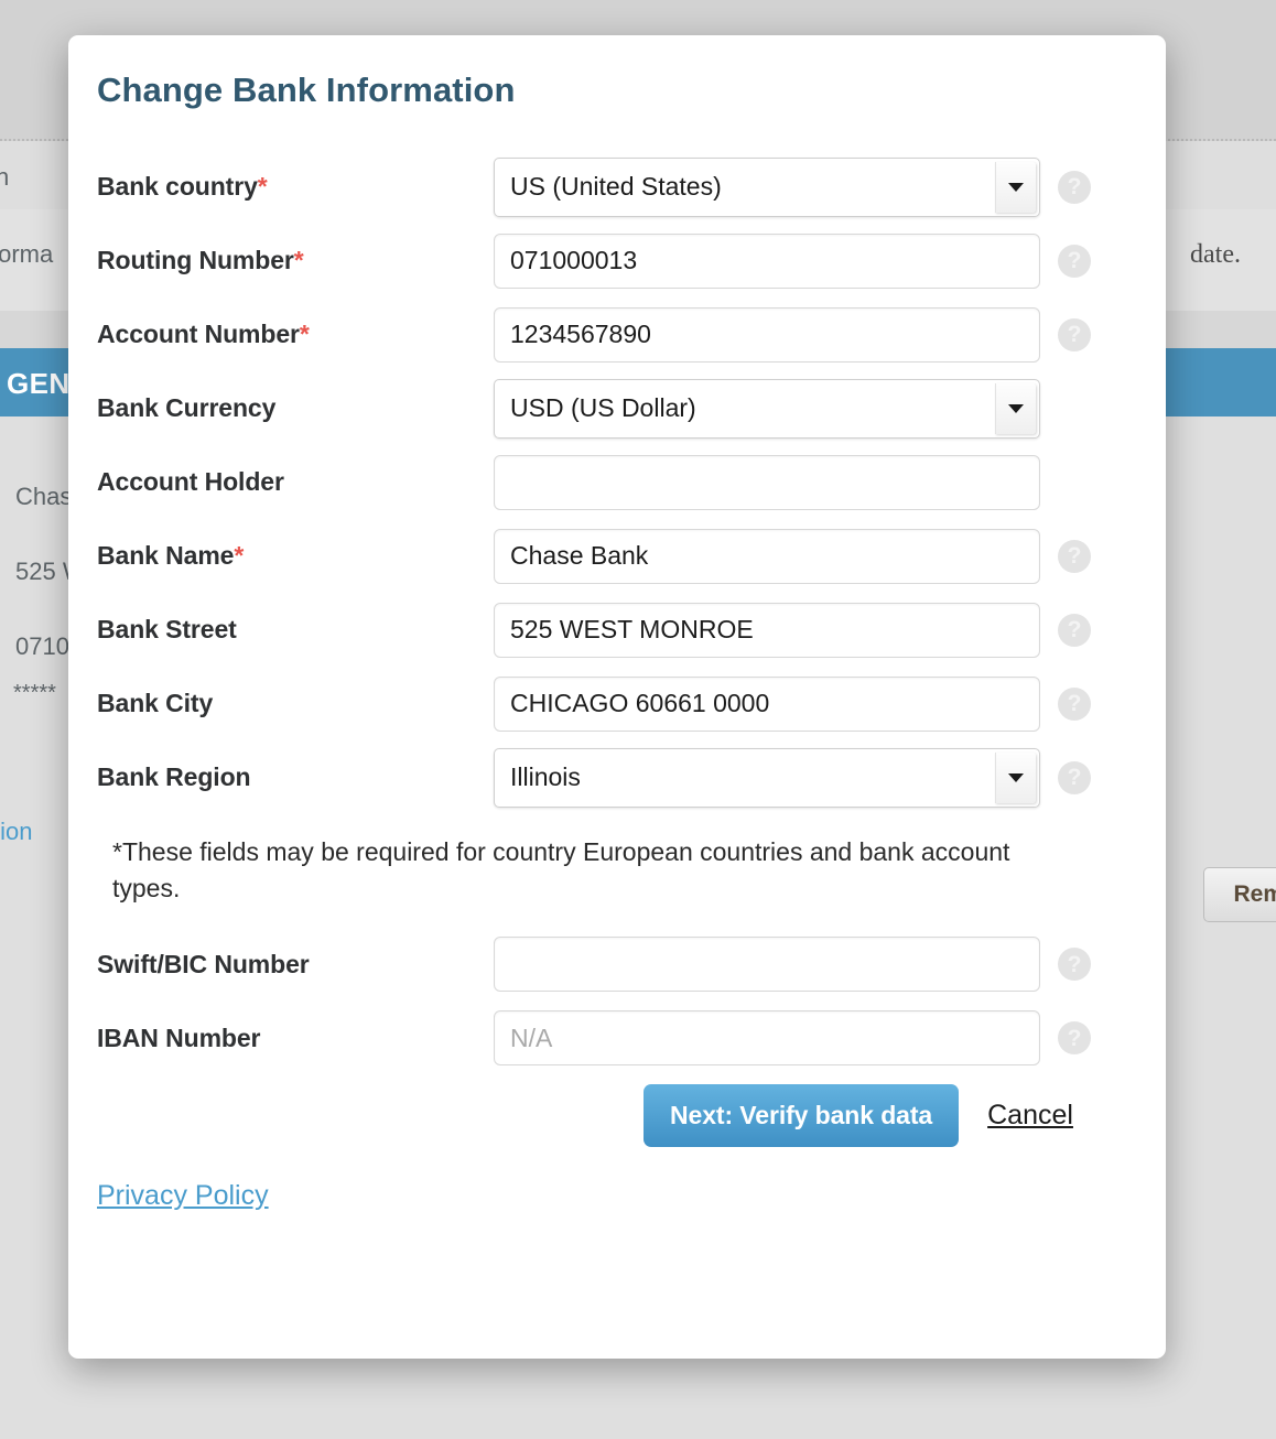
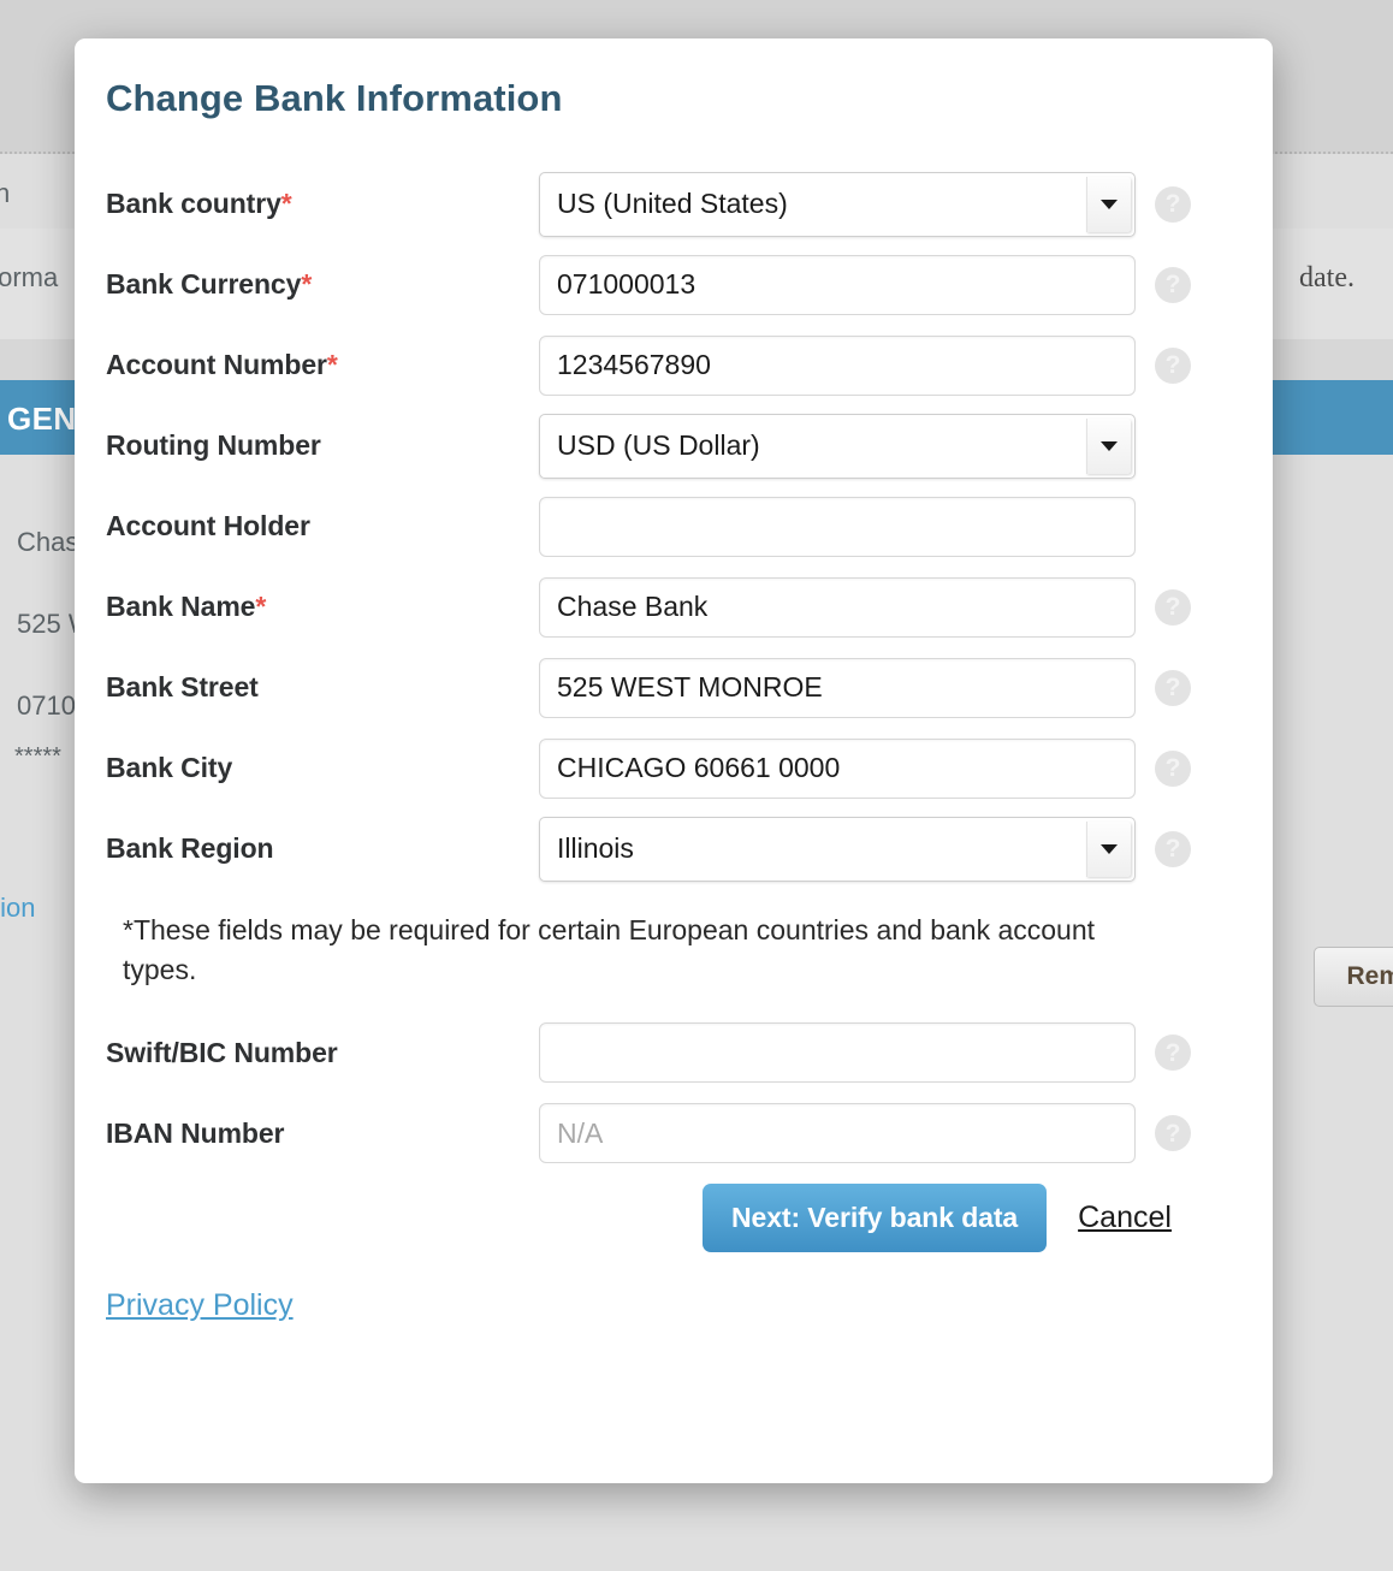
  n
  orma
  date.
  Chas
  525
  0710
  *****
  ion
  Rem
  Change Bank Information
  Bank country*
  US (United States)
- Routing Number*
+ Bank Currency*
  071000013
  Account Number*
  1234567890
- Bank Currency
+ Routing Number
  USD (US Dollar)
  Account Holder
  Bank Name*
  Chase Bank
  Bank Street
  525 WEST MONROE
  Bank City
  CHICAGO 60661 0000
  Bank Region
  Illinois
- *These fields may be required for country European countries and bank account types.
+ *These fields may be required for certain European countries and bank account types.
  Swift/BIC Number
  IBAN Number
  N/A
  Next: Verify bank data
  Cancel
  Privacy Policy
